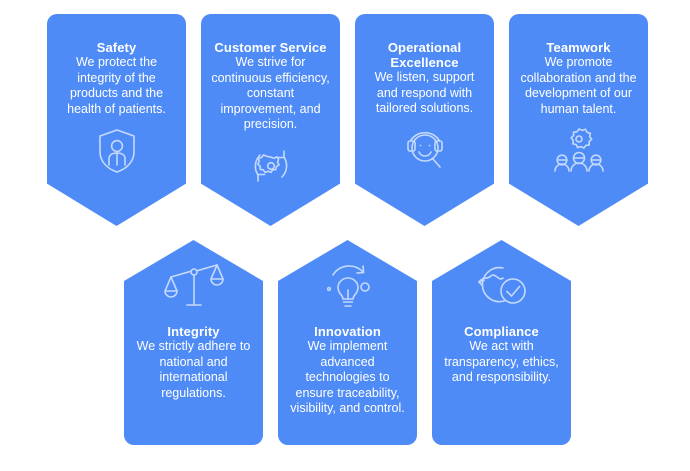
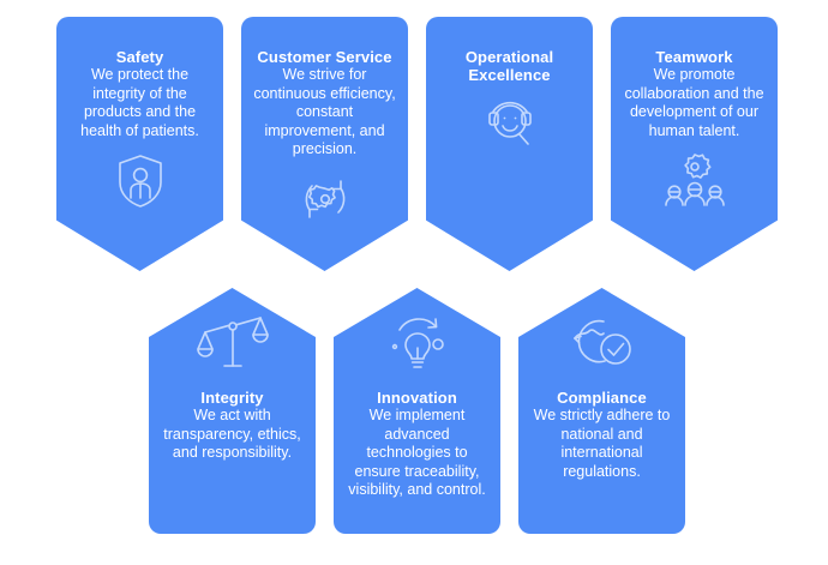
  Safety
  We protect the integrity of the products and the health of patients.
  Customer Service
  We strive for continuous efficiency, constant improvement, and precision.
  Operational Excellence
- We listen, support and respond with tailored solutions.
  Teamwork
  We promote collaboration and the development of our human talent.
  Integrity
- We strictly adhere to national and international regulations.
+ We act with transparency, ethics, and responsibility.
  Innovation
  We implement advanced technologies to ensure traceability, visibility, and control.
  Compliance
- We act with transparency, ethics, and responsibility.
+ We strictly adhere to national and international regulations.
